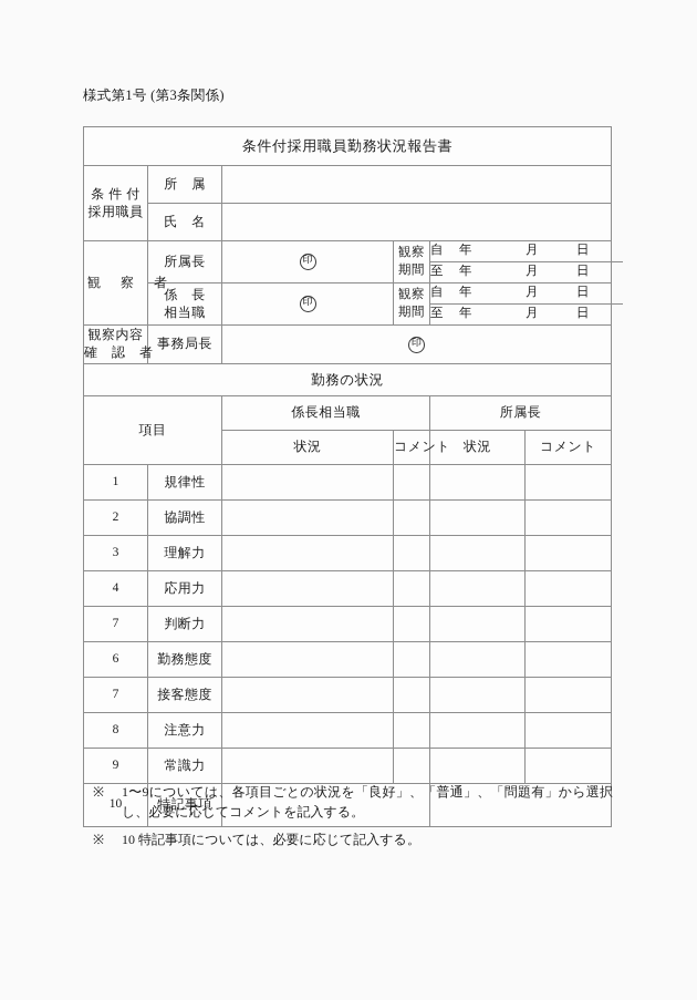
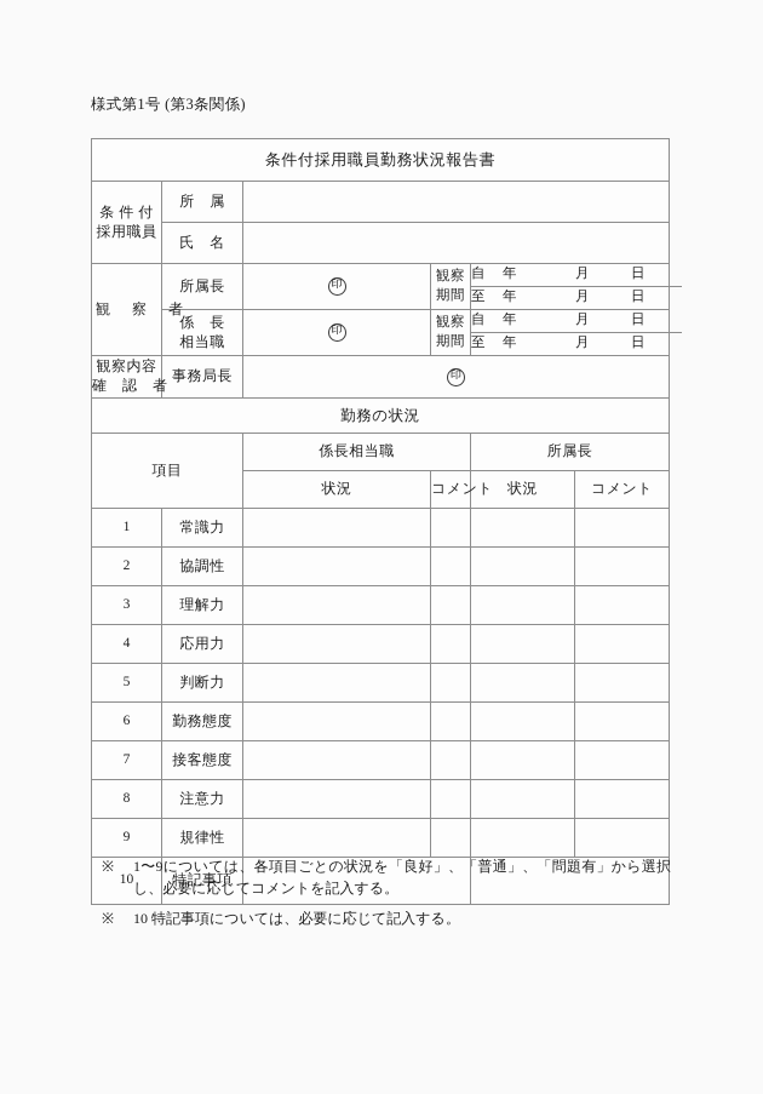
  様式第1号 (第3条関係)
  条件付採用職員勤務状況報告書
  条 件 付 採用職員	所 属
  氏 名
  観 察 者	所属長	印	観察 期間
  自	年	月	日
  至	年	月	日
  係 長 相当職	印	観察 期間
  自	年	月	日
  至	年	月	日
  観察内容 確 認 者	事務局長	印
  勤務の状況
  項目	係長相当職	所属長
  状況	コメント	状況	コメント
- 1	規律性
+ 1	常識力
  2	協調性
  3	理解力
  4	応用力
- 7	判断力
+ 5	判断力
  6	勤務態度
  7	接客態度
  8	注意力
- 9	常識力
+ 9	規律性
  10	特記事項
  ※
  1〜9については、各項目ごとの状況を「良好」、「普通」、「問題有」から選択し、必要に応じてコメントを記入する。
  ※
  10 特記事項については、必要に応じて記入する。
